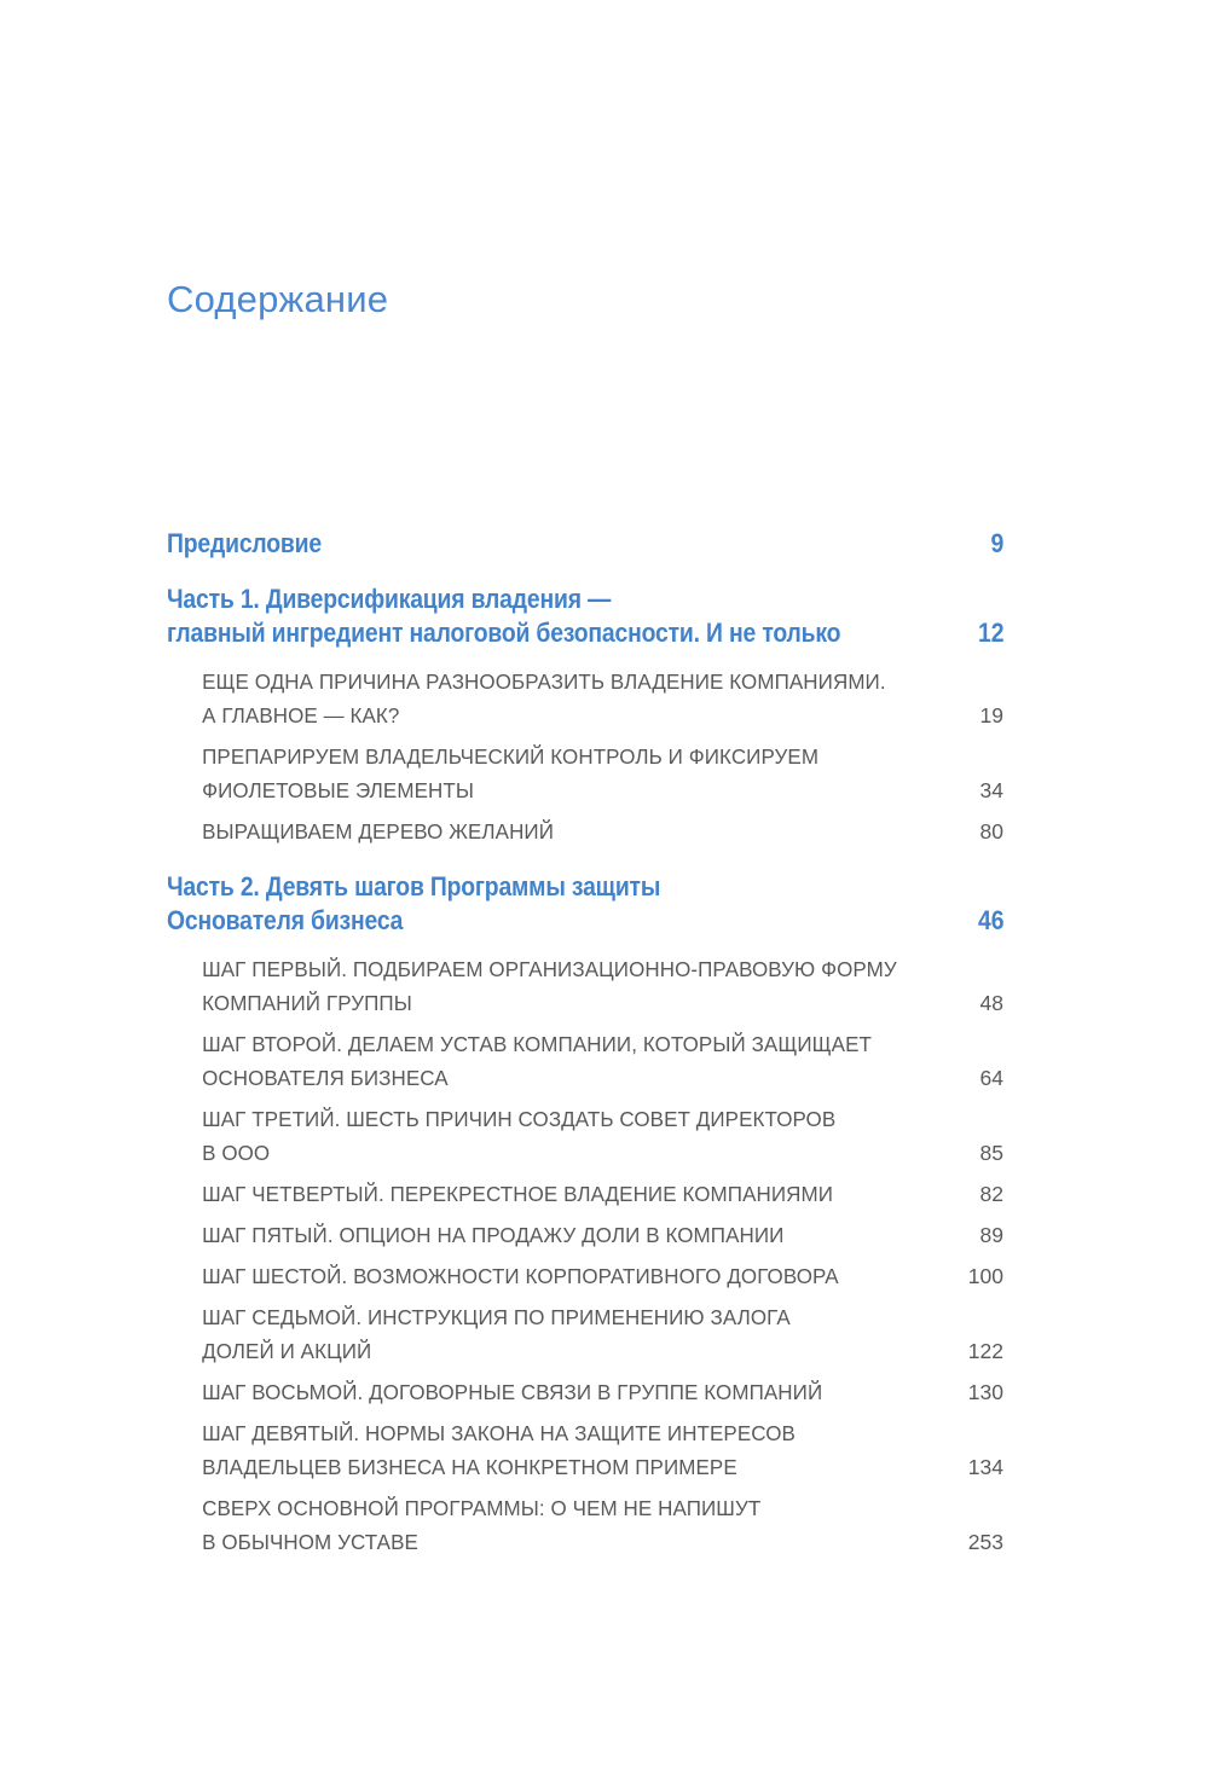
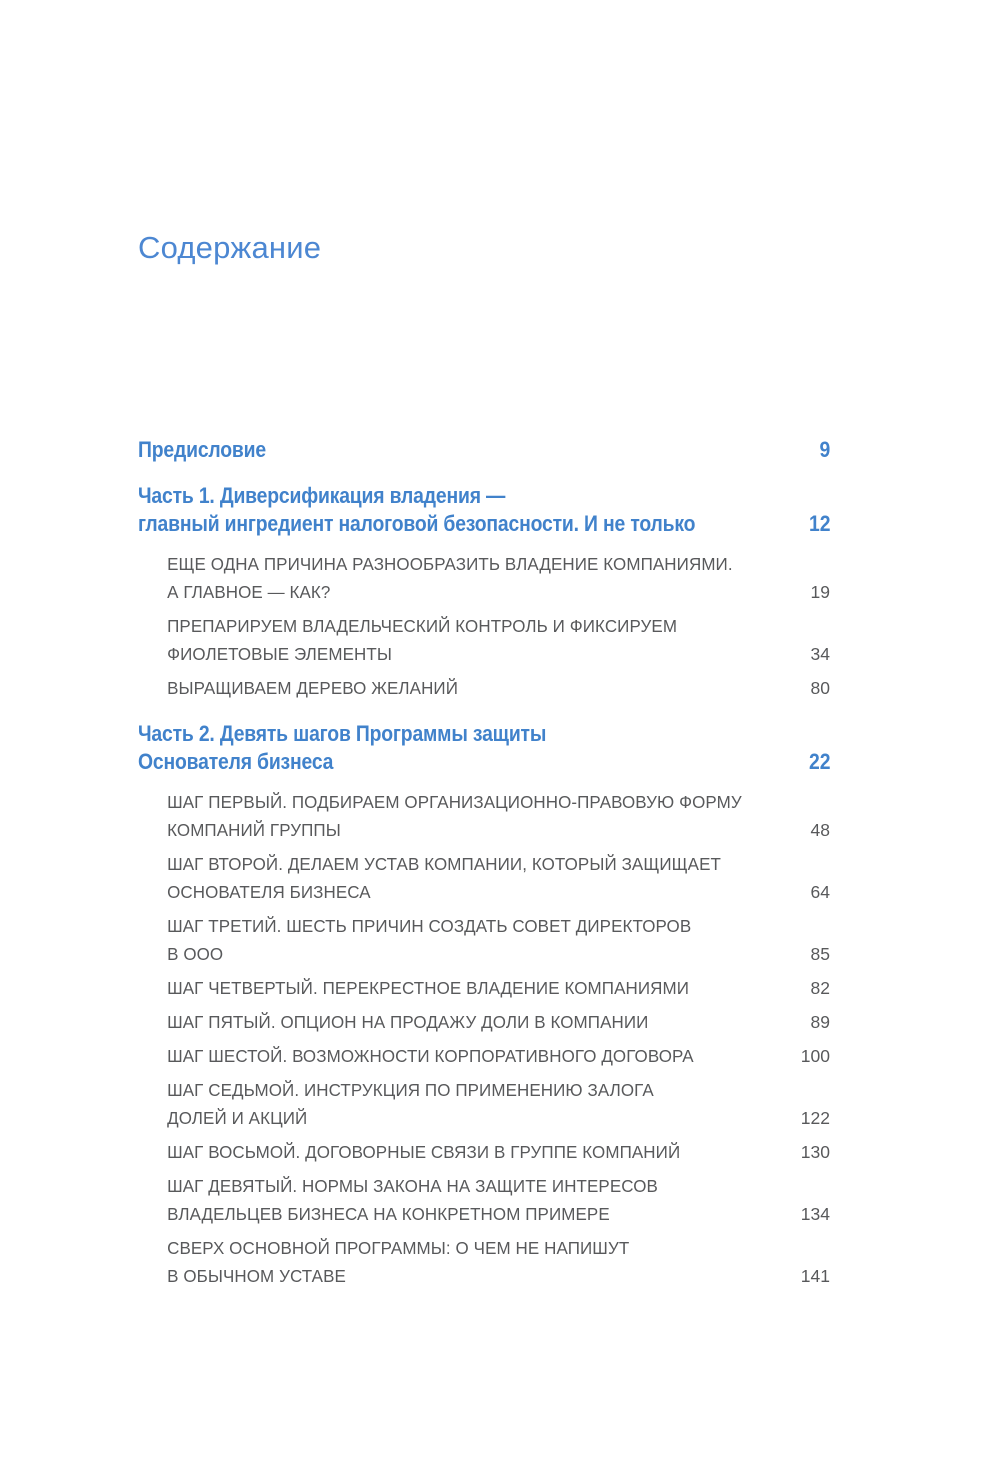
  Содержание
  Предисловие
  9
  Часть 1. Диверсификация владения —
  главный ингредиент налоговой безопасности. И не только
  12
  ЕЩЕ ОДНА ПРИЧИНА РАЗНООБРАЗИТЬ ВЛАДЕНИЕ КОМПАНИЯМИ.
  А ГЛАВНОЕ — КАК?
  19
  ПРЕПАРИРУЕМ ВЛАДЕЛЬЧЕСКИЙ КОНТРОЛЬ И ФИКСИРУЕМ
  ФИОЛЕТОВЫЕ ЭЛЕМЕНТЫ
  34
  ВЫРАЩИВАЕМ ДЕРЕВО ЖЕЛАНИЙ
  80
  Часть 2. Девять шагов Программы защиты
  Основателя бизнеса
- 46
+ 22
  ШАГ ПЕРВЫЙ. ПОДБИРАЕМ ОРГАНИЗАЦИОННО-ПРАВОВУЮ ФОРМУ
  КОМПАНИЙ ГРУППЫ
  48
  ШАГ ВТОРОЙ. ДЕЛАЕМ УСТАВ КОМПАНИИ, КОТОРЫЙ ЗАЩИЩАЕТ
  ОСНОВАТЕЛЯ БИЗНЕСА
  64
  ШАГ ТРЕТИЙ. ШЕСТЬ ПРИЧИН СОЗДАТЬ СОВЕТ ДИРЕКТОРОВ
  В ООО
  85
  ШАГ ЧЕТВЕРТЫЙ. ПЕРЕКРЕСТНОЕ ВЛАДЕНИЕ КОМПАНИЯМИ
  82
  ШАГ ПЯТЫЙ. ОПЦИОН НА ПРОДАЖУ ДОЛИ В КОМПАНИИ
  89
  ШАГ ШЕСТОЙ. ВОЗМОЖНОСТИ КОРПОРАТИВНОГО ДОГОВОРА
  100
  ШАГ СЕДЬМОЙ. ИНСТРУКЦИЯ ПО ПРИМЕНЕНИЮ ЗАЛОГА
  ДОЛЕЙ И АКЦИЙ
  122
  ШАГ ВОСЬМОЙ. ДОГОВОРНЫЕ СВЯЗИ В ГРУППЕ КОМПАНИЙ
  130
  ШАГ ДЕВЯТЫЙ. НОРМЫ ЗАКОНА НА ЗАЩИТЕ ИНТЕРЕСОВ
  ВЛАДЕЛЬЦЕВ БИЗНЕСА НА КОНКРЕТНОМ ПРИМЕРЕ
  134
  СВЕРХ ОСНОВНОЙ ПРОГРАММЫ: О ЧЕМ НЕ НАПИШУТ
  В ОБЫЧНОМ УСТАВЕ
- 253
+ 141
